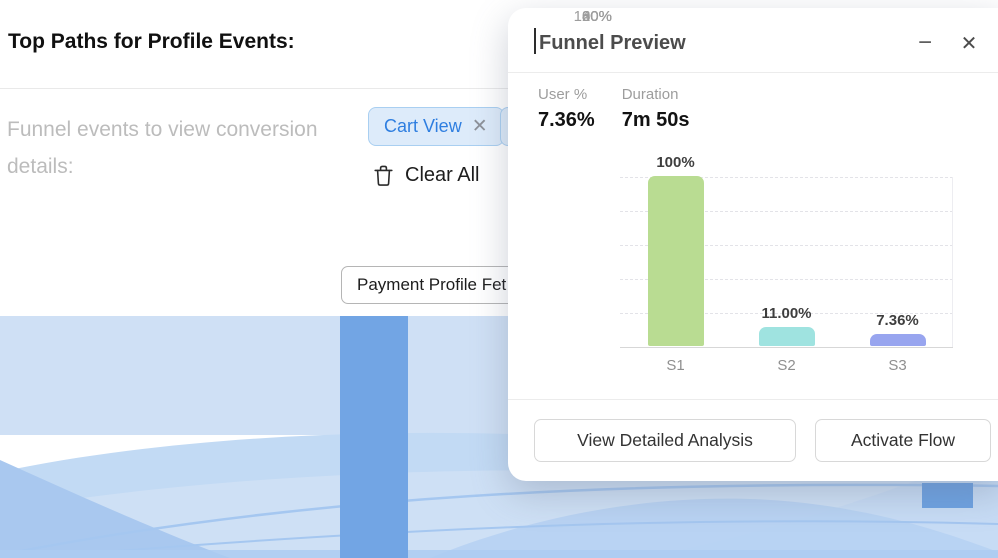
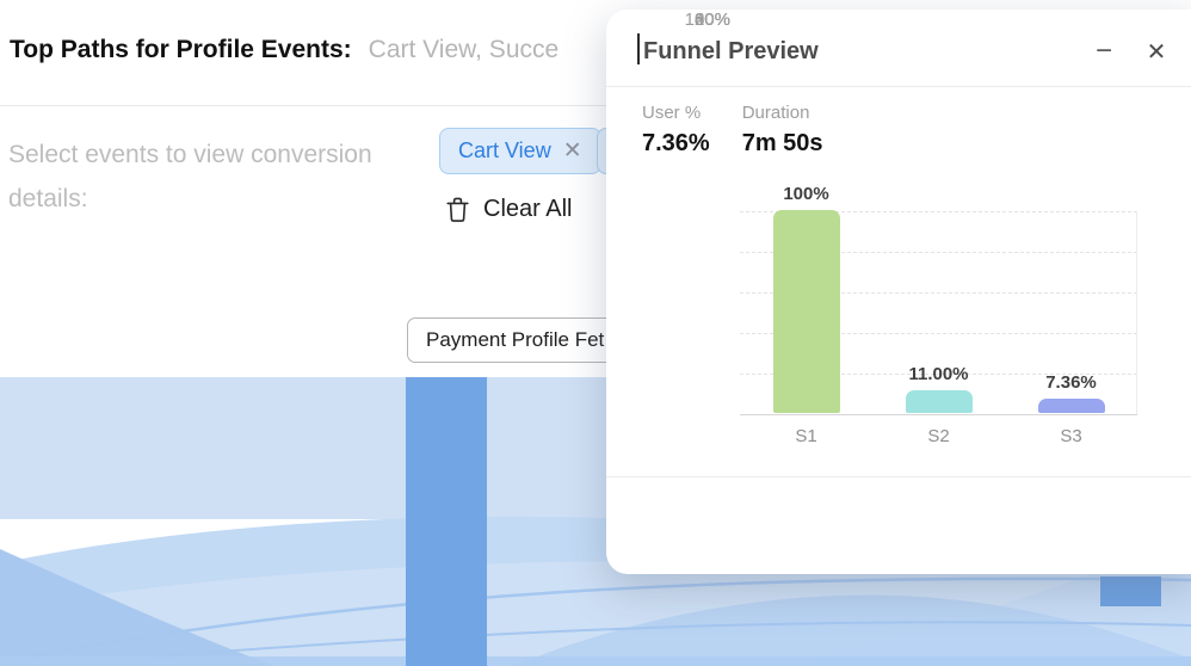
  Top Paths for Profile Events:
+ Cart View, Succe
- Funnel events to view conversion details:
+ Select events to view conversion details:
  Cart View
  ✕
  Clear All
  Payment Profile Fet
  Funnel Preview
  −
  ✕
  User %
  7.36%
  Duration
  7m 50s
  100%
  80%
  60%
  40%
  20%
  0%
  100%
  11.00%
  7.36%
  S1
  S2
  S3
- View Detailed Analysis
- Activate Flow
